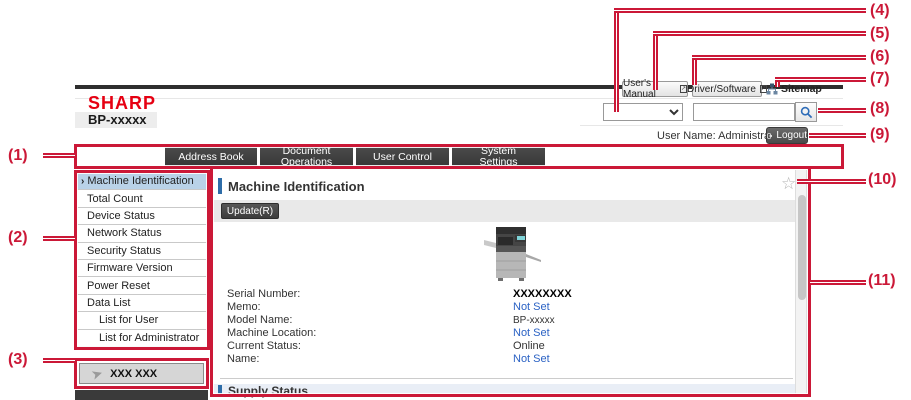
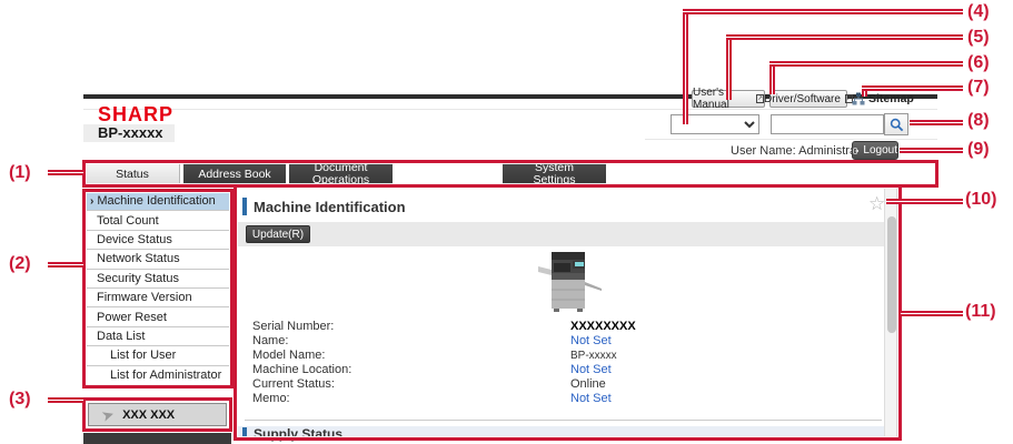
  SHARP
  BP-xxxxx
  User's Manual
  Driver/Software
  Sitemap
  User Name: Administr
  Logout
+ Status
  Address Book
  Document Operations
- User Control
  System Settings
  ›
  Machine Identification
  Total Count
  Device Status
  Network Status
  Security Status
  Firmware Version
  Power Reset
  Data List
  List for User
  List for Administrator
  XXX XXX
  Machine Identification
  ☆
  Update(R)
  Serial Number:
  XXXXXXXX
- Memo:
+ Name:
  Not Set
  Model Name:
  BP-xxxxx
  Machine Location:
  Not Set
  Current Status:
  Online
- Name:
+ Memo:
  Not Set
  Supply Status
  (1)
  (2)
  (3)
  (4)
  (5)
  (6)
  (7)
  (8)
  (9)
  (10)
  (11)
